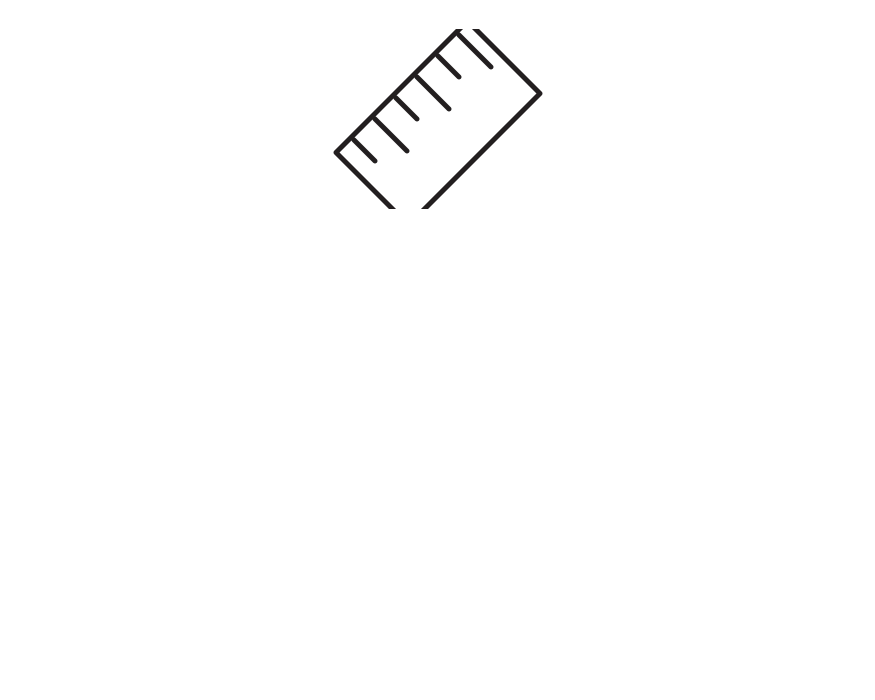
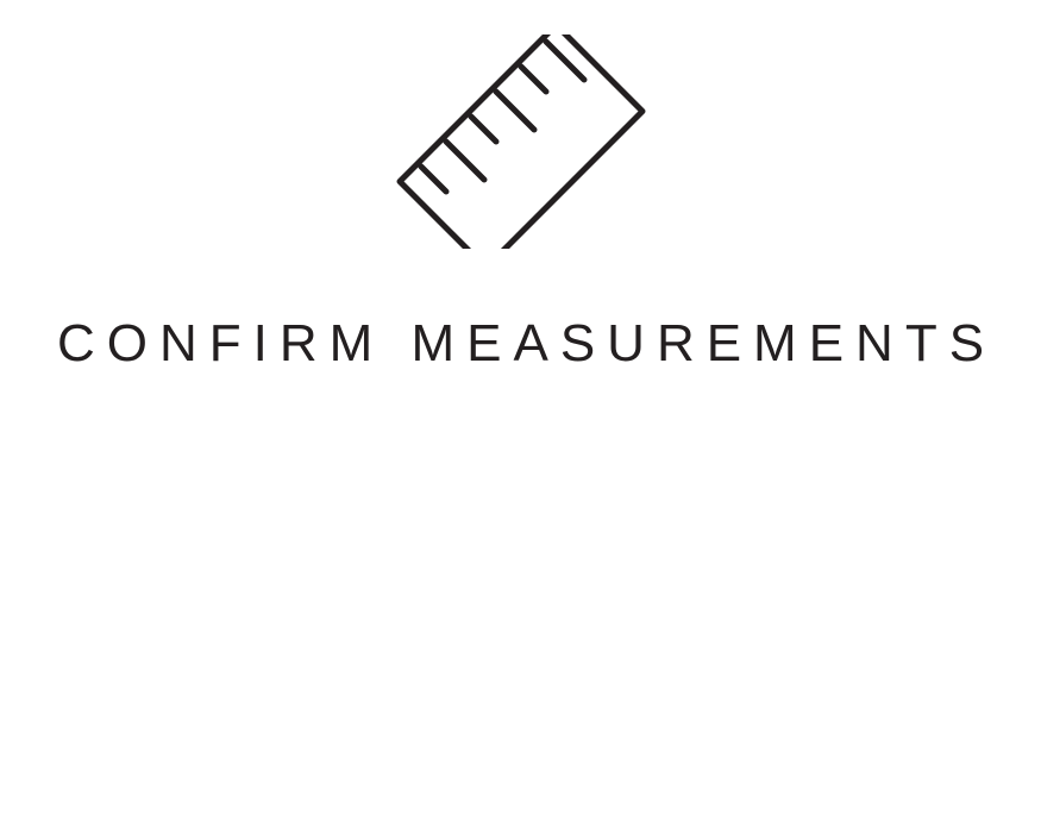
+ CONFIRM MEASUREMENTS
